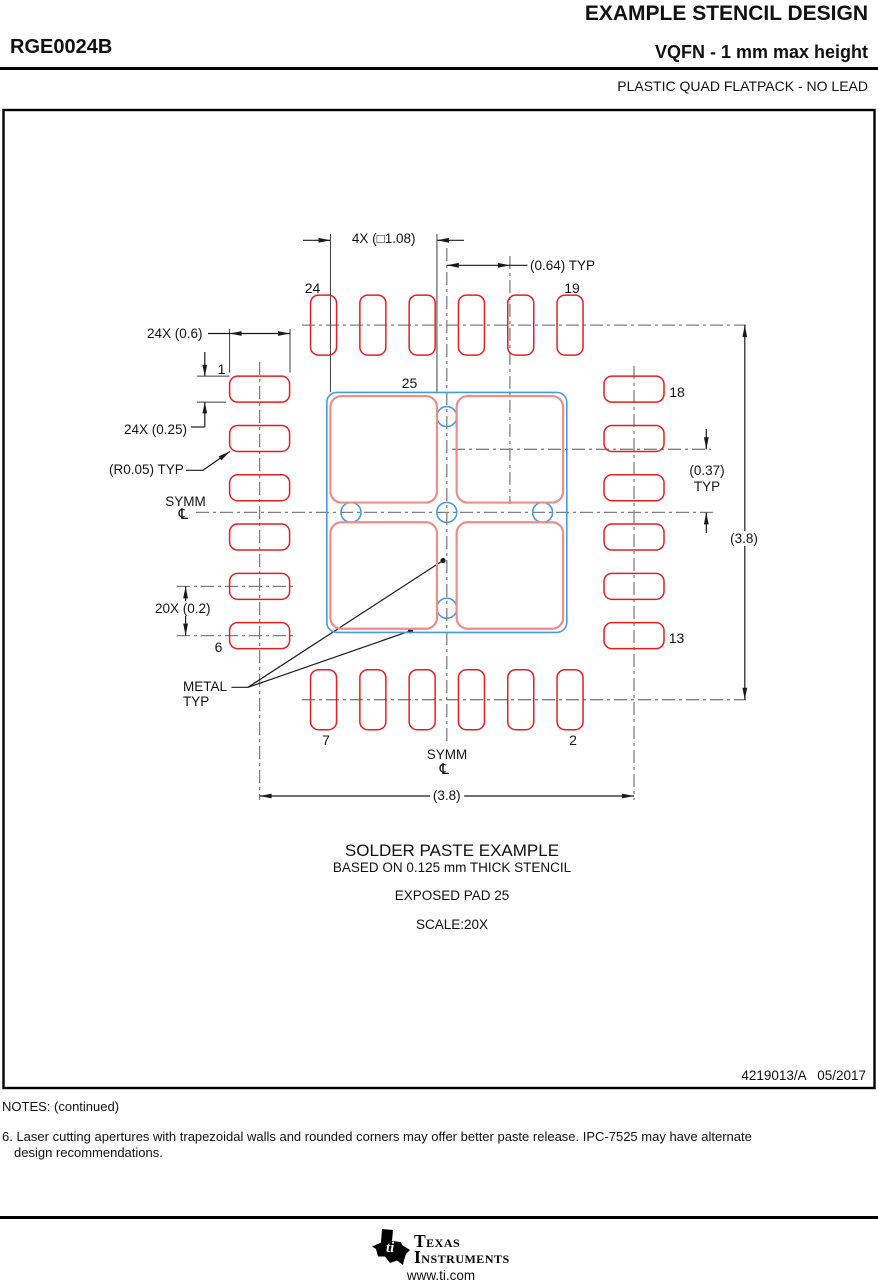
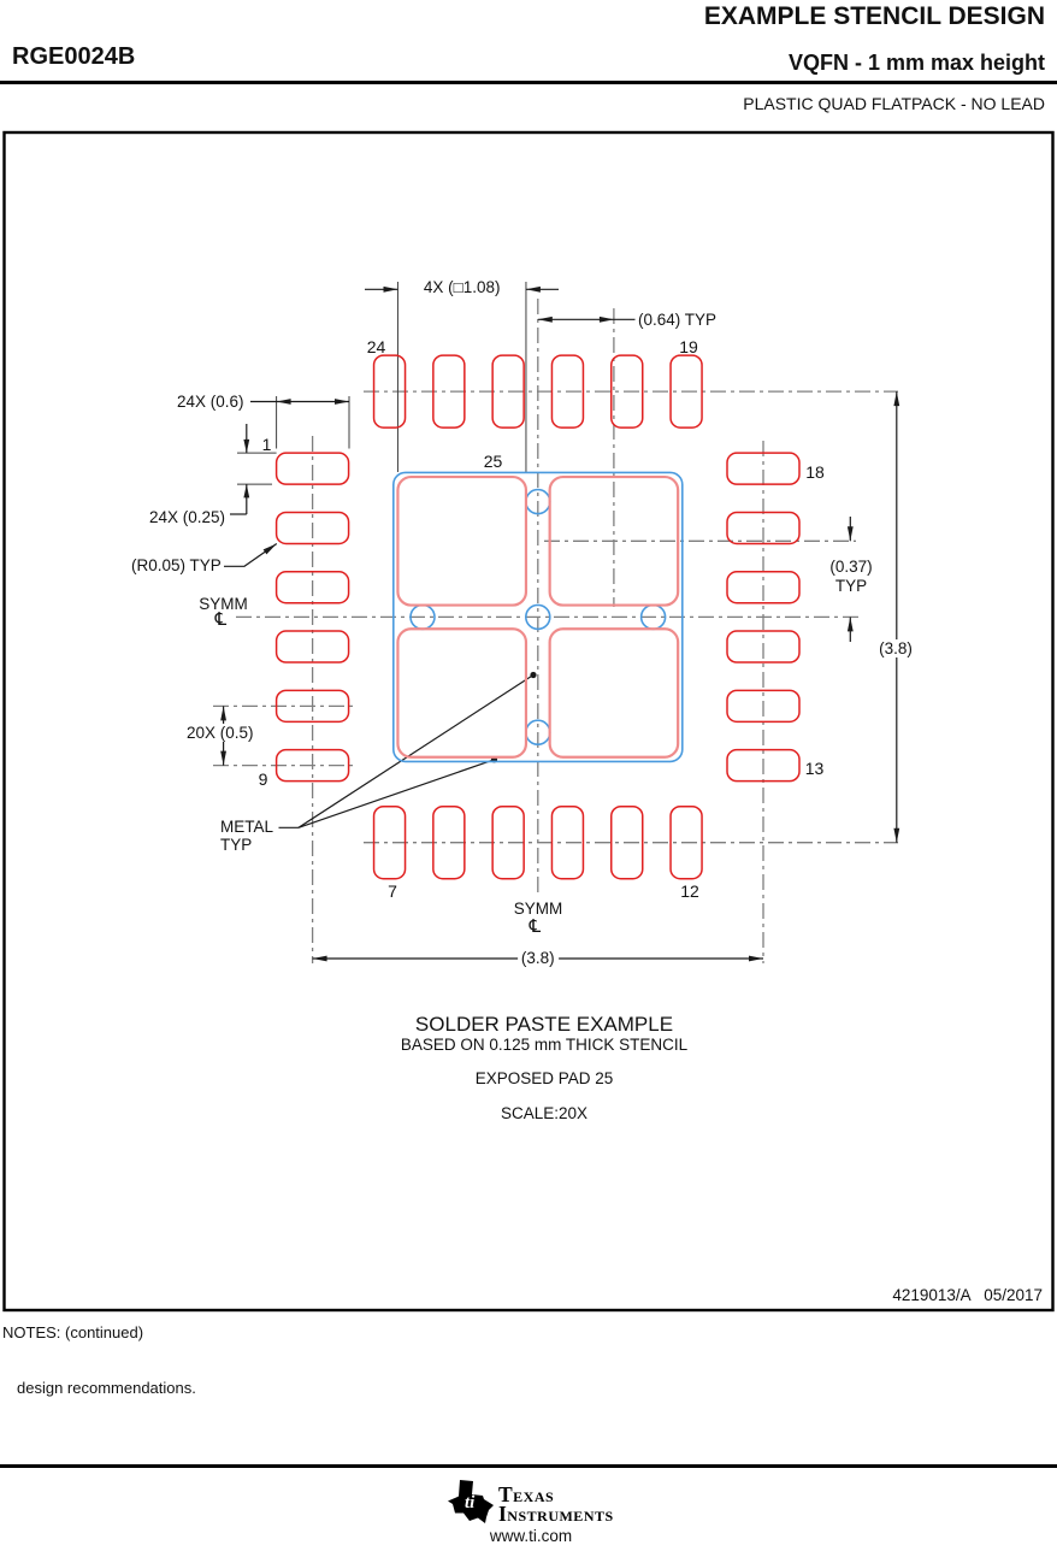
  EXAMPLE STENCIL DESIGN
  RGE0024B
  VQFN - 1 mm max height
  PLASTIC QUAD FLATPACK - NO LEAD
  4X (□1.08)
  (0.64) TYP
  (0.37)
  TYP
  (3.8)
  (3.8)
  24X (0.6)
  24X (0.25)
  (R0.05) TYP
- 20X (0.2)
+ 20X (0.5)
  METAL
  TYP
  SYMM
  ℄
  SYMM
  ℄
  24
  19
  25
  1
  18
  13
- 6
+ 9
  7
- 2
+ 12
  SOLDER PASTE EXAMPLE
  BASED ON 0.125 mm THICK STENCIL
  EXPOSED PAD 25
  SCALE:20X
  4219013/A 05/2017
  NOTES: (continued)
- 6. Laser cutting apertures with trapezoidal walls and rounded corners may offer better paste release. IPC-7525 may have alternate
  design recommendations.
  ti
  Texas
  Instruments
  www.ti.com
